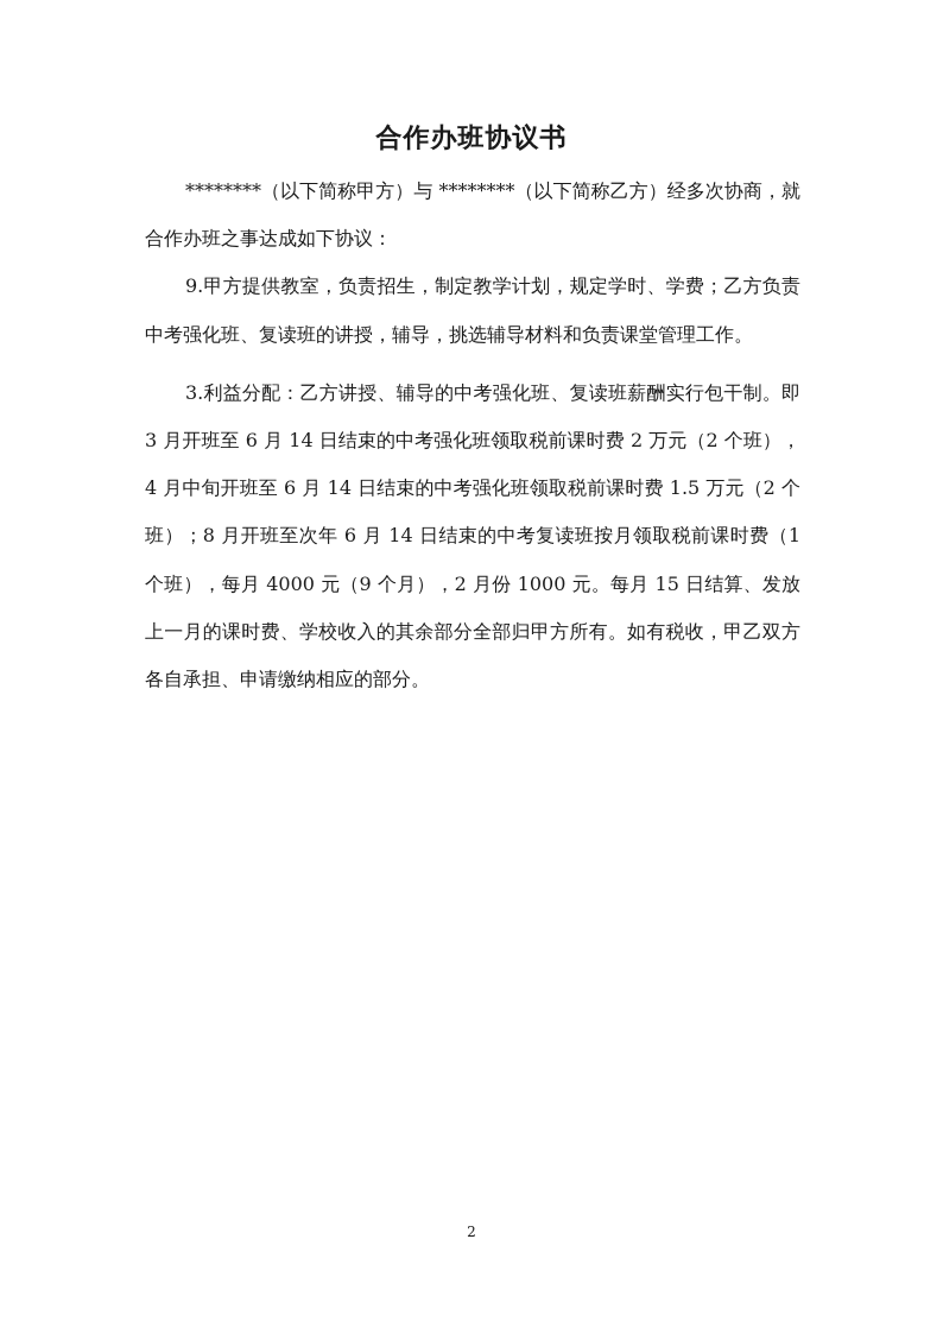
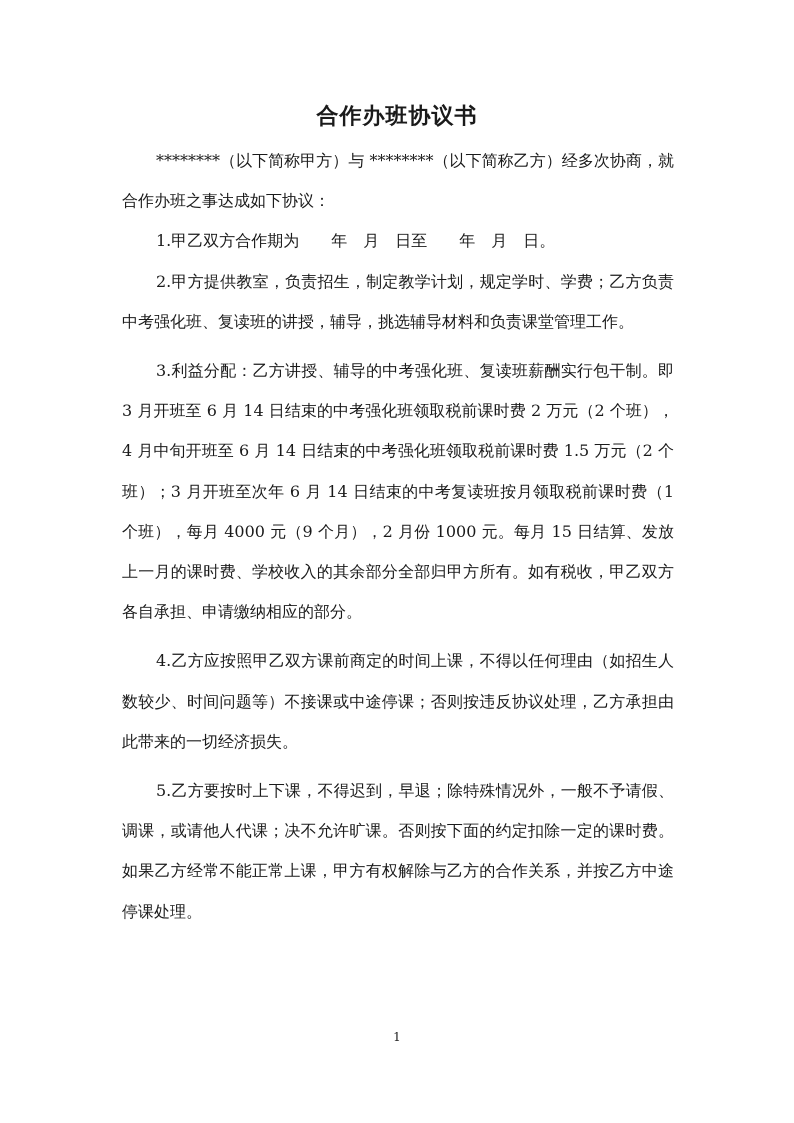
  合作办班协议书
  ********（以下简称甲方）与 ********（以下简称乙方）经多次协商，就合作办班之事达成如下协议：
+ 1.甲乙双方合作期为 年 月 日至 年 月 日。
- 9.甲方提供教室，负责招生，制定教学计划，规定学时、学费；乙方负责中考强化班、复读班的讲授，辅导，挑选辅导材料和负责课堂管理工作。
+ 2.甲方提供教室，负责招生，制定教学计划，规定学时、学费；乙方负责中考强化班、复读班的讲授，辅导，挑选辅导材料和负责课堂管理工作。
- 3.利益分配：乙方讲授、辅导的中考强化班、复读班薪酬实行包干制。即 3 月开班至 6 月 14 日结束的中考强化班领取税前课时费 2 万元（2 个班），4 月中旬开班至 6 月 14 日结束的中考强化班领取税前课时费 1.5 万元（2 个班）；8 月开班至次年 6 月 14 日结束的中考复读班按月领取税前课时费（1 个班），每月 4000 元（9 个月），2 月份 1000 元。每月 15 日结算、发放上一月的课时费、学校收入的其余部分全部归甲方所有。如有税收，甲乙双方各自承担、申请缴纳相应的部分。
+ 3.利益分配：乙方讲授、辅导的中考强化班、复读班薪酬实行包干制。即 3 月开班至 6 月 14 日结束的中考强化班领取税前课时费 2 万元（2 个班），4 月中旬开班至 6 月 14 日结束的中考强化班领取税前课时费 1.5 万元（2 个班）；3 月开班至次年 6 月 14 日结束的中考复读班按月领取税前课时费（1 个班），每月 4000 元（9 个月），2 月份 1000 元。每月 15 日结算、发放上一月的课时费、学校收入的其余部分全部归甲方所有。如有税收，甲乙双方各自承担、申请缴纳相应的部分。
+ 4.乙方应按照甲乙双方课前商定的时间上课，不得以任何理由（如招生人数较少、时间问题等）不接课或中途停课；否则按违反协议处理，乙方承担由此带来的一切经济损失。
+ 5.乙方要按时上下课，不得迟到，早退；除特殊情况外，一般不予请假、调课，或请他人代课；决不允许旷课。否则按下面的约定扣除一定的课时费。如果乙方经常不能正常上课，甲方有权解除与乙方的合作关系，并按乙方中途停课处理。
- 2
+ 1
